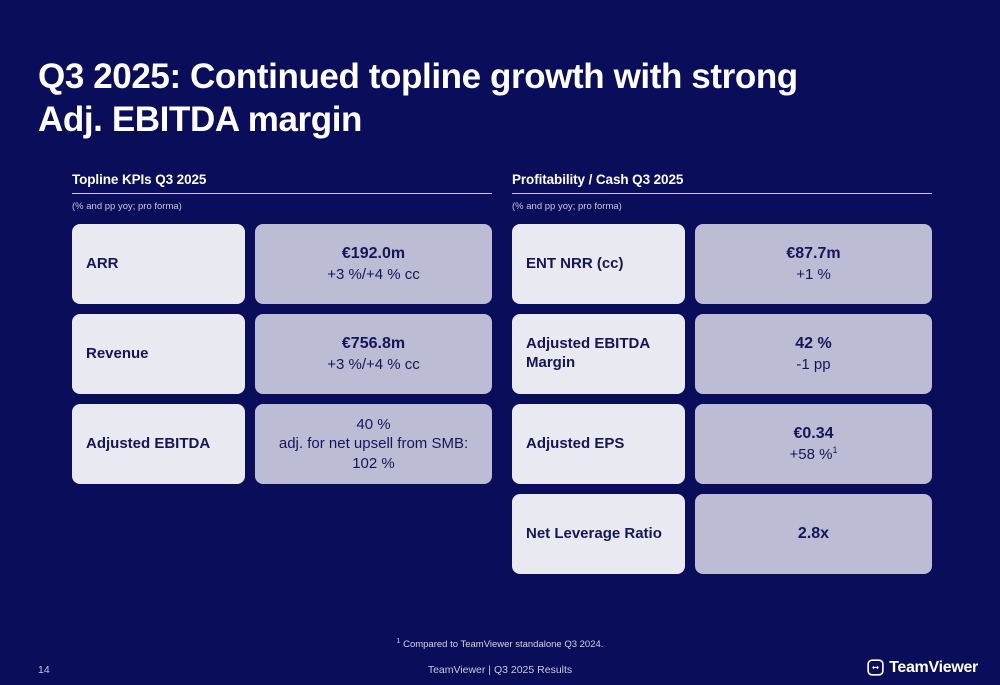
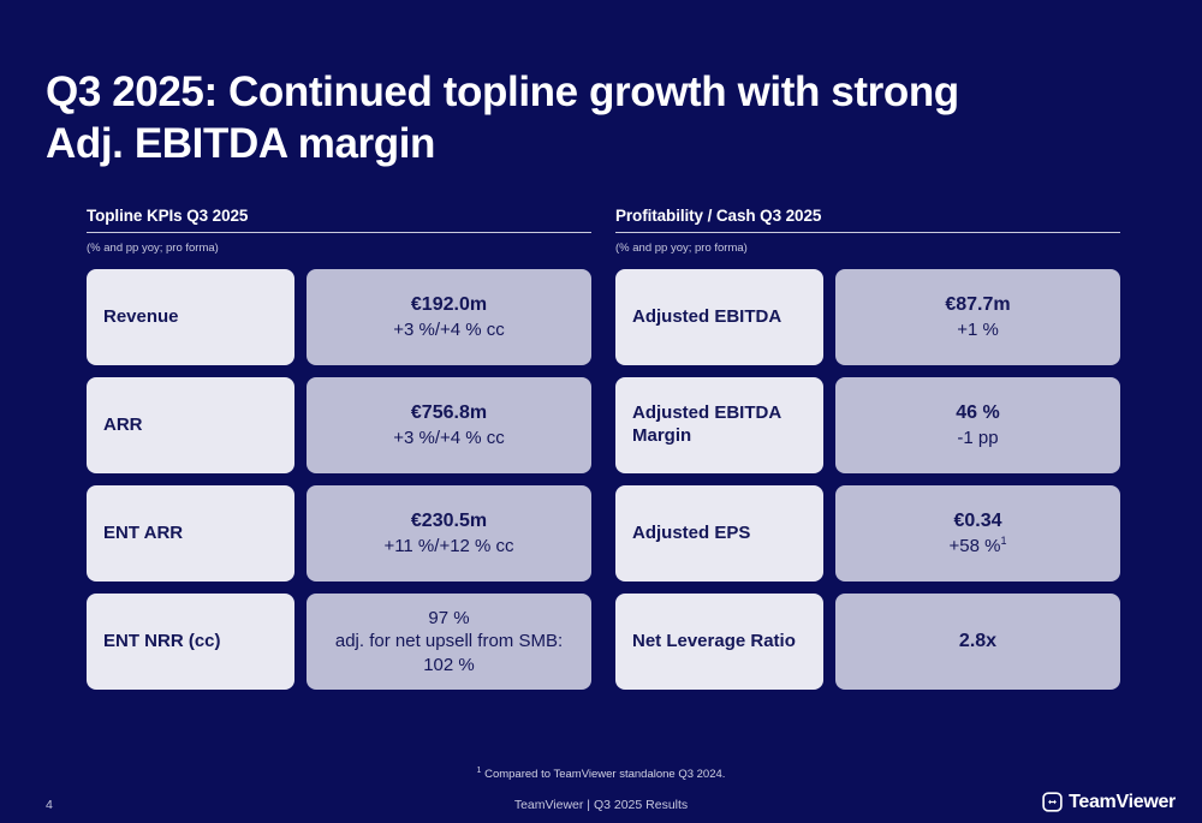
  Q3 2025: Continued topline growth with strong Adj. EBITDA margin
  Topline KPIs Q3 2025
  (% and pp yoy; pro forma)
- ARR
+ Revenue
  €192.0m
  +3 %/+4 % cc
- Revenue
+ ARR
  €756.8m
  +3 %/+4 % cc
+ ENT ARR
+ €230.5m
+ +11 %/+12 % cc
- Adjusted EBITDA
+ ENT NRR (cc)
- 40 %
+ 97 %
  adj. for net upsell from SMB:
  102 %
  Profitability / Cash Q3 2025
  (% and pp yoy; pro forma)
- ENT NRR (cc)
+ Adjusted EBITDA
  €87.7m
  +1 %
  Adjusted EBITDA Margin
- 42 %
+ 46 %
  -1 pp
  Adjusted EPS
  €0.34
  +58 %1
  Net Leverage Ratio
  2.8x
  Compared to TeamViewer standalone Q3 2024.
- 14
+ 4
  TeamViewer | Q3 2025 Results
  TeamViewer
